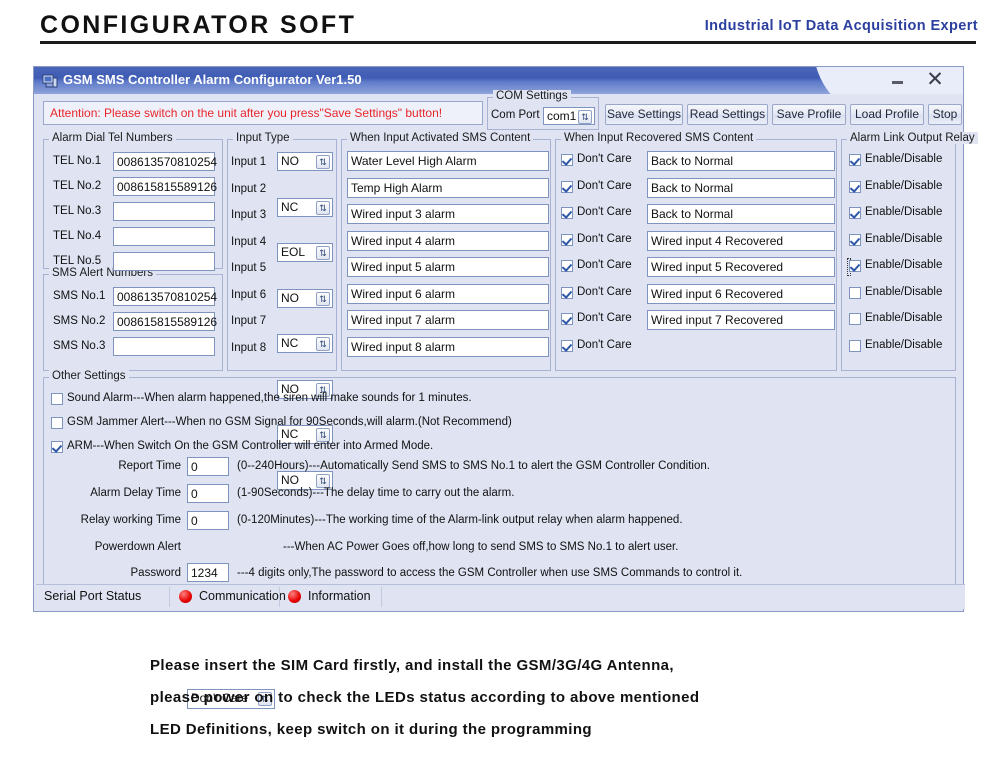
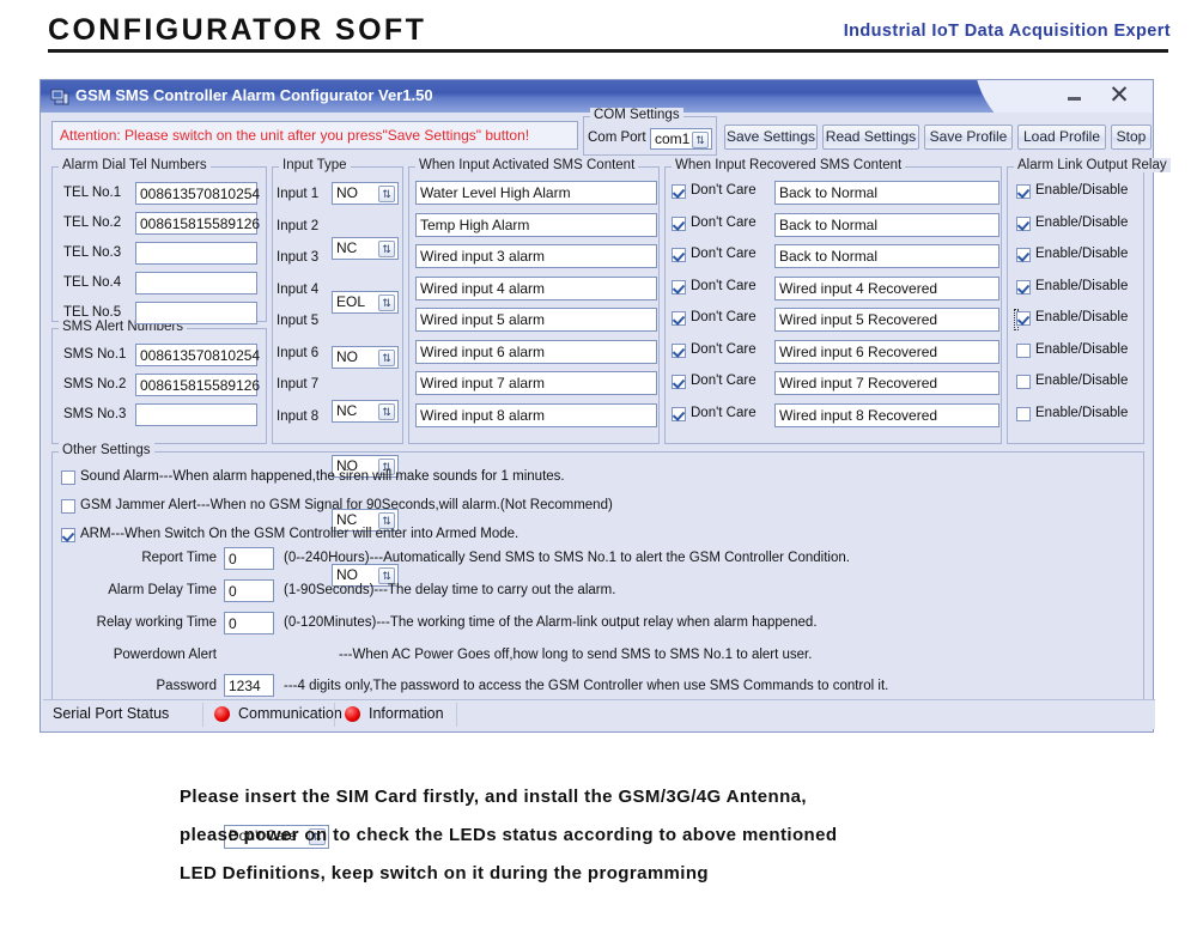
  CONFIGURATOR SOFT
  Industrial IoT Data Acquisition Expert
  GSM SMS Controller Alarm Configurator Ver1.50
  ✕
  Attention: Please switch on the unit after you press"Save Settings" button!
  COM Settings
  Com Port
  com1
  ⇅
  Save Settings
  Read Settings
  Save Profile
  Load Profile
  Stop
  Alarm Dial Tel Numbers
  SMS Alert Numbers
  Input Type
  When Input Activated SMS Content
  When Input Recovered SMS Content
  Alarm Link Output Relay
  Other Settings
  TEL No.1
  008613570810254
  TEL No.2
  008615815589126
  TEL No.3
  TEL No.4
  TEL No.5
  SMS No.1
  008613570810254
  SMS No.2
  008615815589126
  SMS No.3
  Input 1
  NO
  ⇅
  Input 2
  NC
  ⇅
  Input 3
  EOL
  ⇅
  Input 4
  NO
  ⇅
  Input 5
  NC
  ⇅
  Input 6
  NO
  ⇅
  Input 7
  NC
  ⇅
  Input 8
  NO
  ⇅
  Water Level High Alarm
  Temp High Alarm
  Wired input 3 alarm
  Wired input 4 alarm
  Wired input 5 alarm
  Wired input 6 alarm
  Wired input 7 alarm
  Wired input 8 alarm
  Don't Care
  Back to Normal
  Don't Care
  Back to Normal
  Don't Care
  Back to Normal
  Don't Care
  Wired input 4 Recovered
  Don't Care
  Wired input 5 Recovered
  Don't Care
  Wired input 6 Recovered
  Don't Care
  Wired input 7 Recovered
  Don't Care
+ Wired input 8 Recovered
  Enable/Disable
  Enable/Disable
  Enable/Disable
  Enable/Disable
  Enable/Disable
  Enable/Disable
  Enable/Disable
  Enable/Disable
  Sound Alarm---When alarm happened,the siren will make sounds for 1 minutes.
  GSM Jammer Alert---When no GSM Signal for 90Seconds,will alarm.(Not Recommend)
  ARM---When Switch On the GSM Controller will enter into Armed Mode.
  Report Time
  0
  (0--240Hours)---Automatically Send SMS to SMS No.1 to alert the GSM Controller Condition.
  Alarm Delay Time
  0
  (1-90Seconds)---The delay time to carry out the alarm.
  Relay working Time
  0
  (0-120Minutes)---The working time of the Alarm-link output relay when alarm happened.
  Powerdown Alert
  Don't Care
  ⇅
  ---When AC Power Goes off,how long to send SMS to SMS No.1 to alert user.
  Password
  1234
  ---4 digits only,The password to access the GSM Controller when use SMS Commands to control it.
  Serial Port Status
  Communication
  Information
  Please insert the SIM Card firstly, and install the GSM/3G/4G Antenna,
  please power on to check the LEDs status according to above mentioned
  LED Definitions, keep switch on it during the programming
